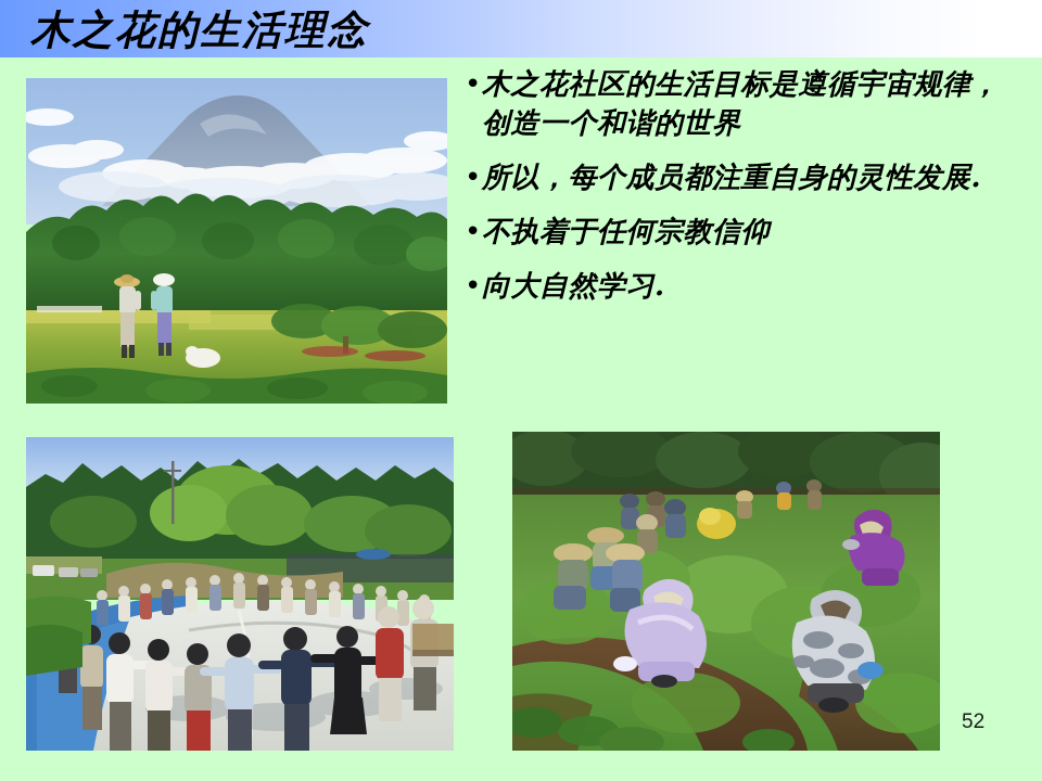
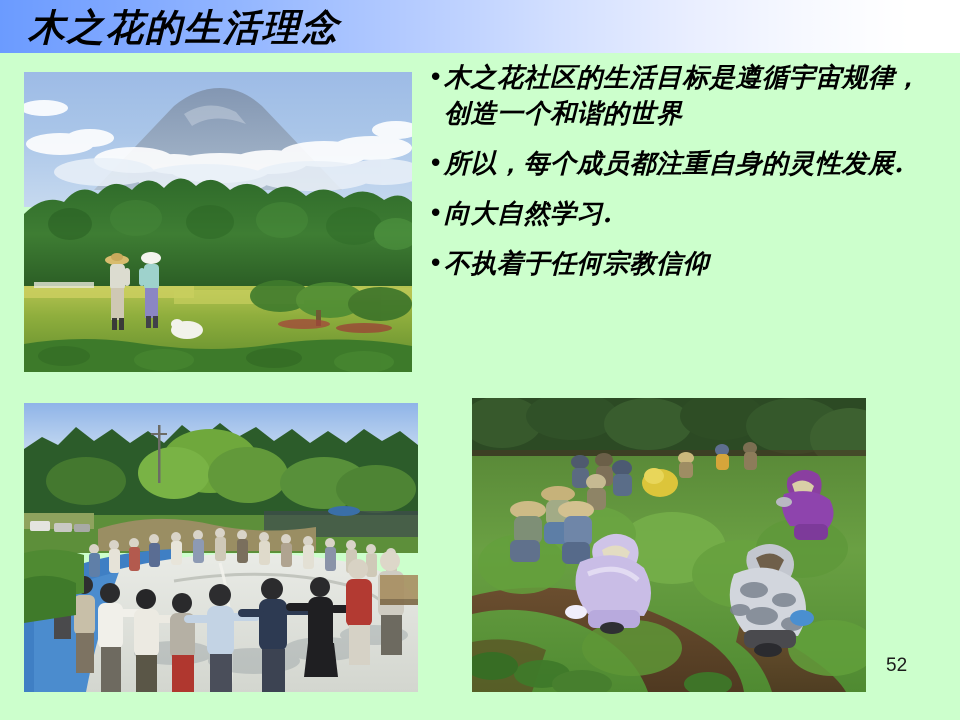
  木之花的生活理念
  •
  木之花社区的生活目标是遵循宇宙规律，创造一个和谐的世界
  •
  所以，每个成员都注重自身的灵性发展.
  •
- 不执着于任何宗教信仰
+ 向大自然学习.
  •
- 向大自然学习.
+ 不执着于任何宗教信仰
  52
